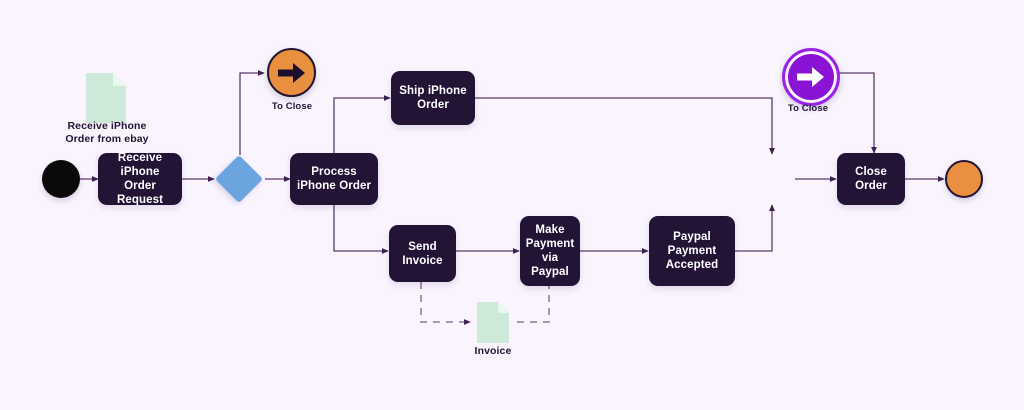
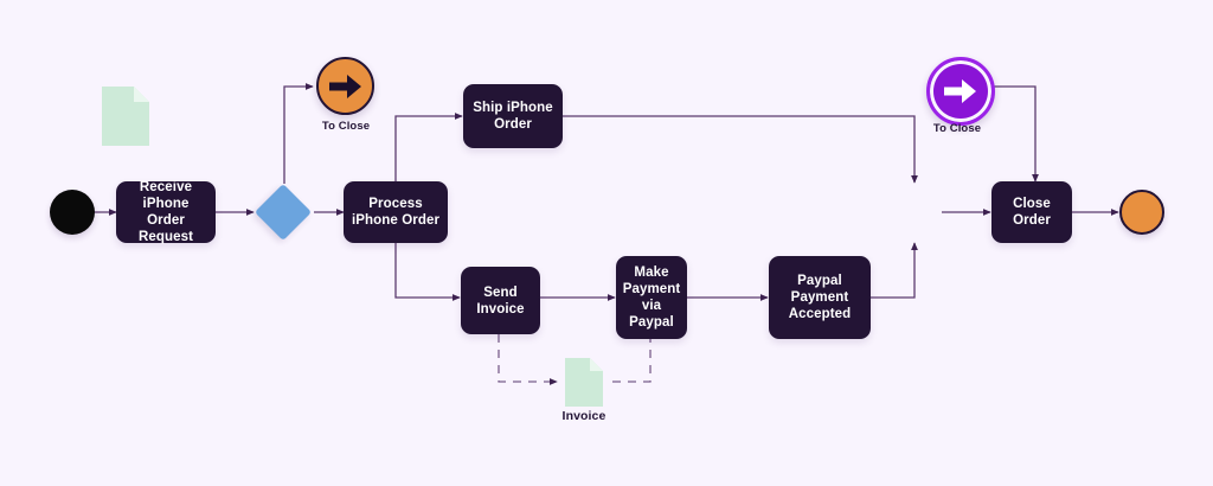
- Receive iPhone
- Order from ebay
  Receive
  iPhone Order
  Request
  To Close
  Process
  iPhone Order
  Ship iPhone
  Order
  Send
  Invoice
  Invoice
  Make
  Payment
  via Paypal
  Paypal
  Payment
  Accepted
  To Close
  Close
  Order
